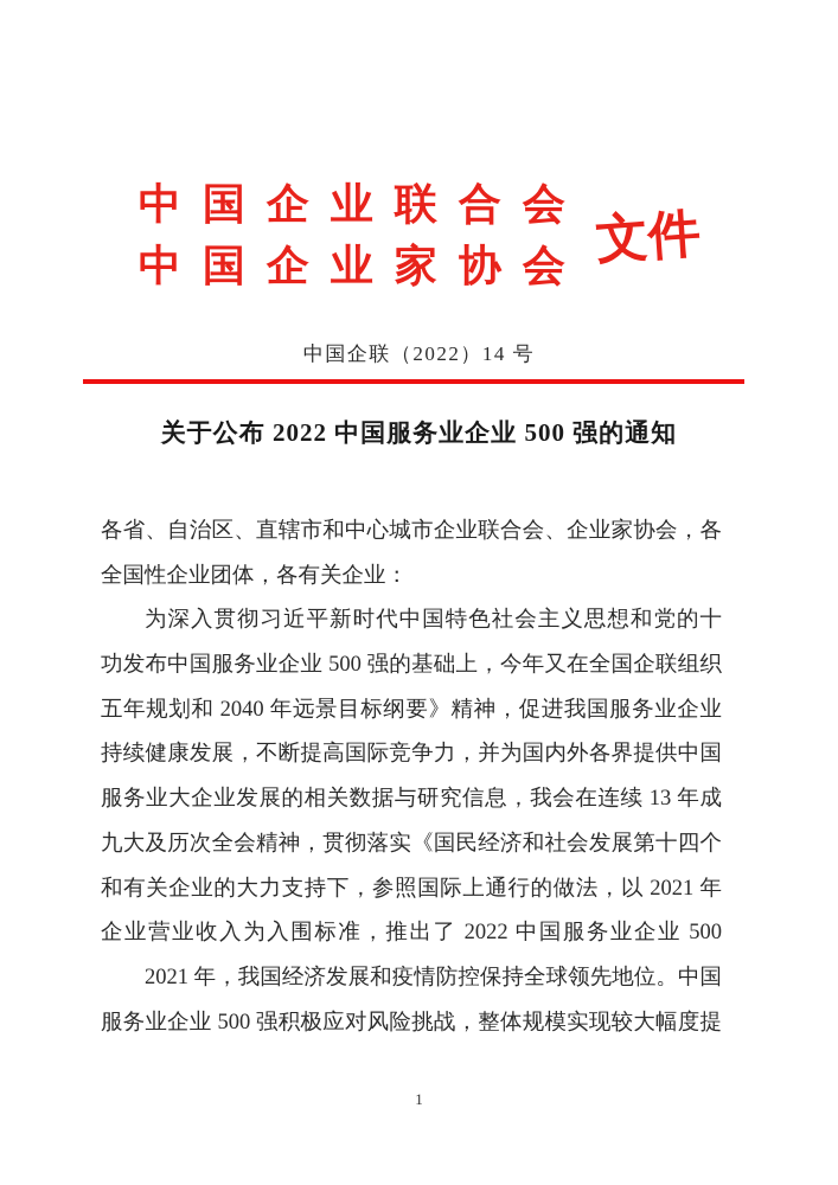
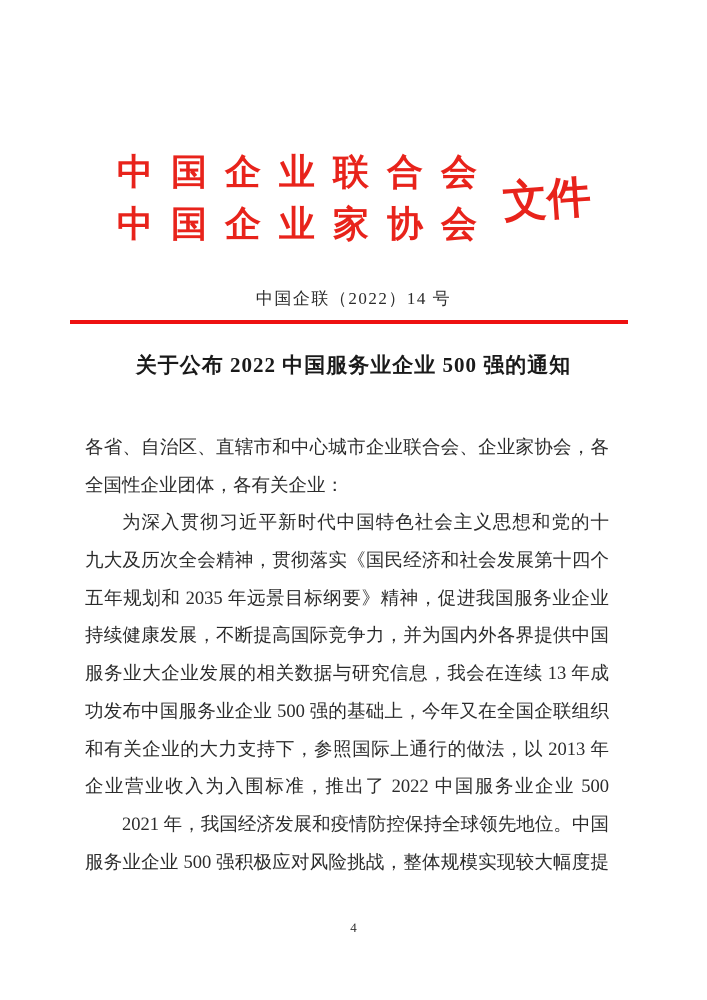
  中国企业联合会
  中国企业家协会
  中国企联（2022）14 号
  关于公布 2022 中国服务业企业 500 强的通知
  各省、自治区、直辖市和中心城市企业联合会、企业家协会，各
  全国性企业团体，各有关企业：
  为深入贯彻习近平新时代中国特色社会主义思想和党的十
- 功发布中国服务业企业 500 强的基础上，今年又在全国企联组织
+ 九大及历次全会精神，贯彻落实《国民经济和社会发展第十四个
- 五年规划和 2040 年远景目标纲要》精神，促进我国服务业企业
+ 五年规划和 2035 年远景目标纲要》精神，促进我国服务业企业
  持续健康发展，不断提高国际竞争力，并为国内外各界提供中国
  服务业大企业发展的相关数据与研究信息，我会在连续 13 年成
- 九大及历次全会精神，贯彻落实《国民经济和社会发展第十四个
+ 功发布中国服务业企业 500 强的基础上，今年又在全国企联组织
- 和有关企业的大力支持下，参照国际上通行的做法，以 2021 年
+ 和有关企业的大力支持下，参照国际上通行的做法，以 2013 年
  企业营业收入为入围标准，推出了 2022 中国服务业企业 500
  2021 年，我国经济发展和疫情防控保持全球领先地位。中国
  服务业企业 500 强积极应对风险挑战，整体规模实现较大幅度提
- 1
+ 4
